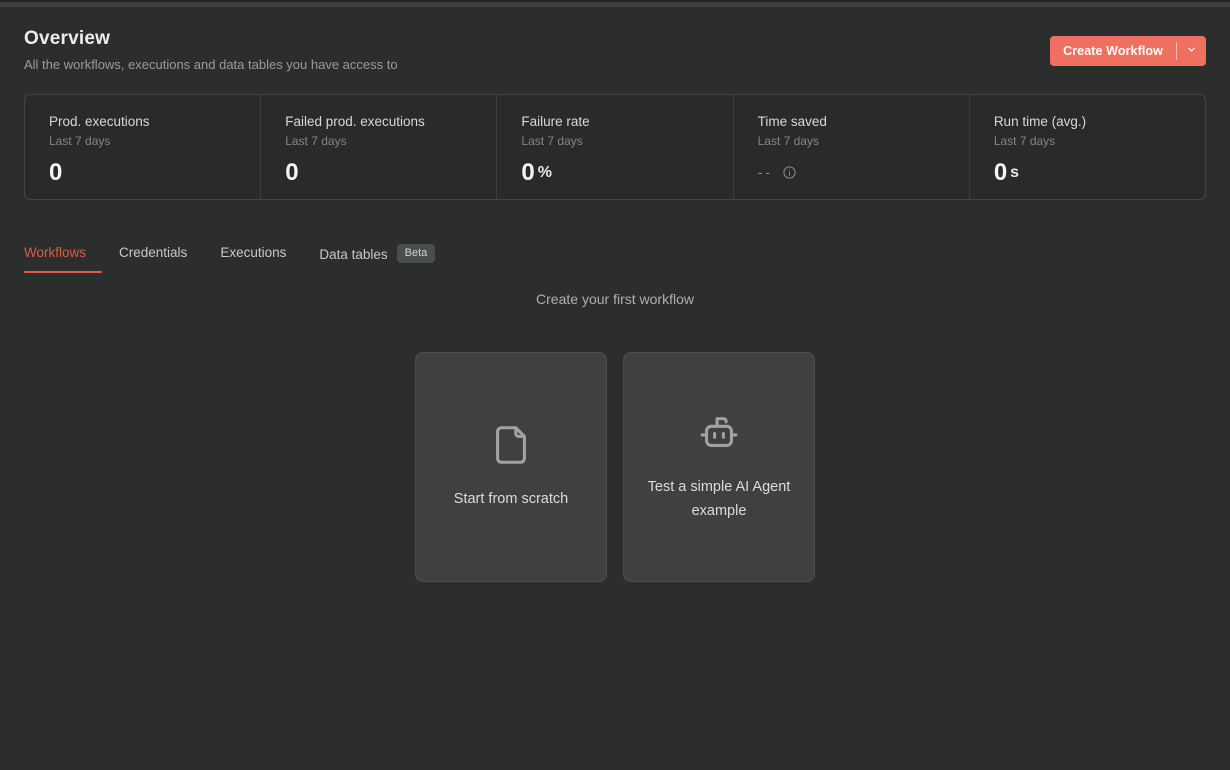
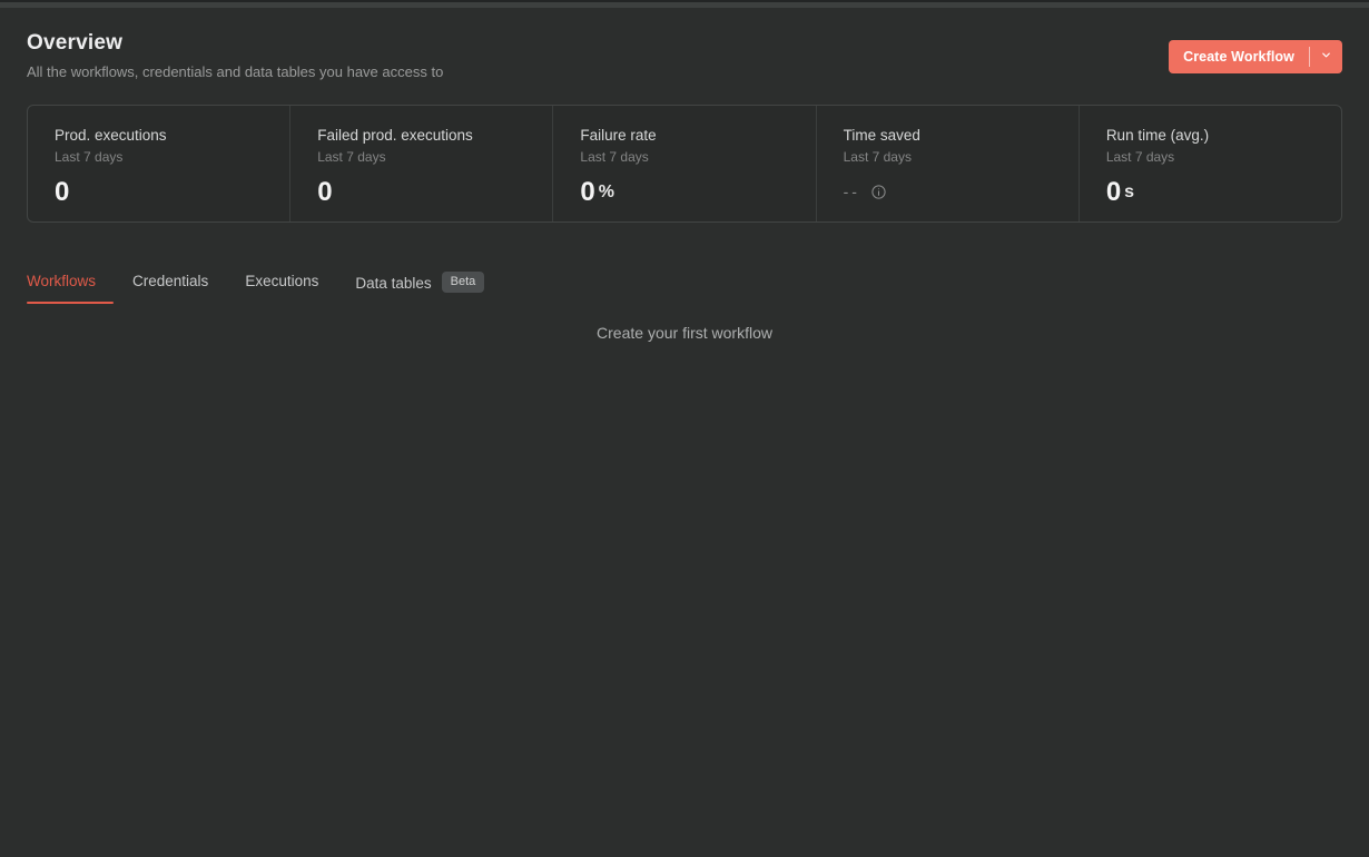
  Overview
- All the workflows, executions and data tables you have access to
+ All the workflows, credentials and data tables you have access to
  Create Workflow
  Prod. executions
  Last 7 days
  0
  Failed prod. executions
  Last 7 days
  0
  Failure rate
  Last 7 days
  0
  %
  Time saved
  Last 7 days
  --
  Run time (avg.)
  Last 7 days
  0
  s
  Workflows
  Credentials
  Executions
  Data tables
  Beta
  Create your first workflow
- Start from scratch
- Test a simple AI Agent example
